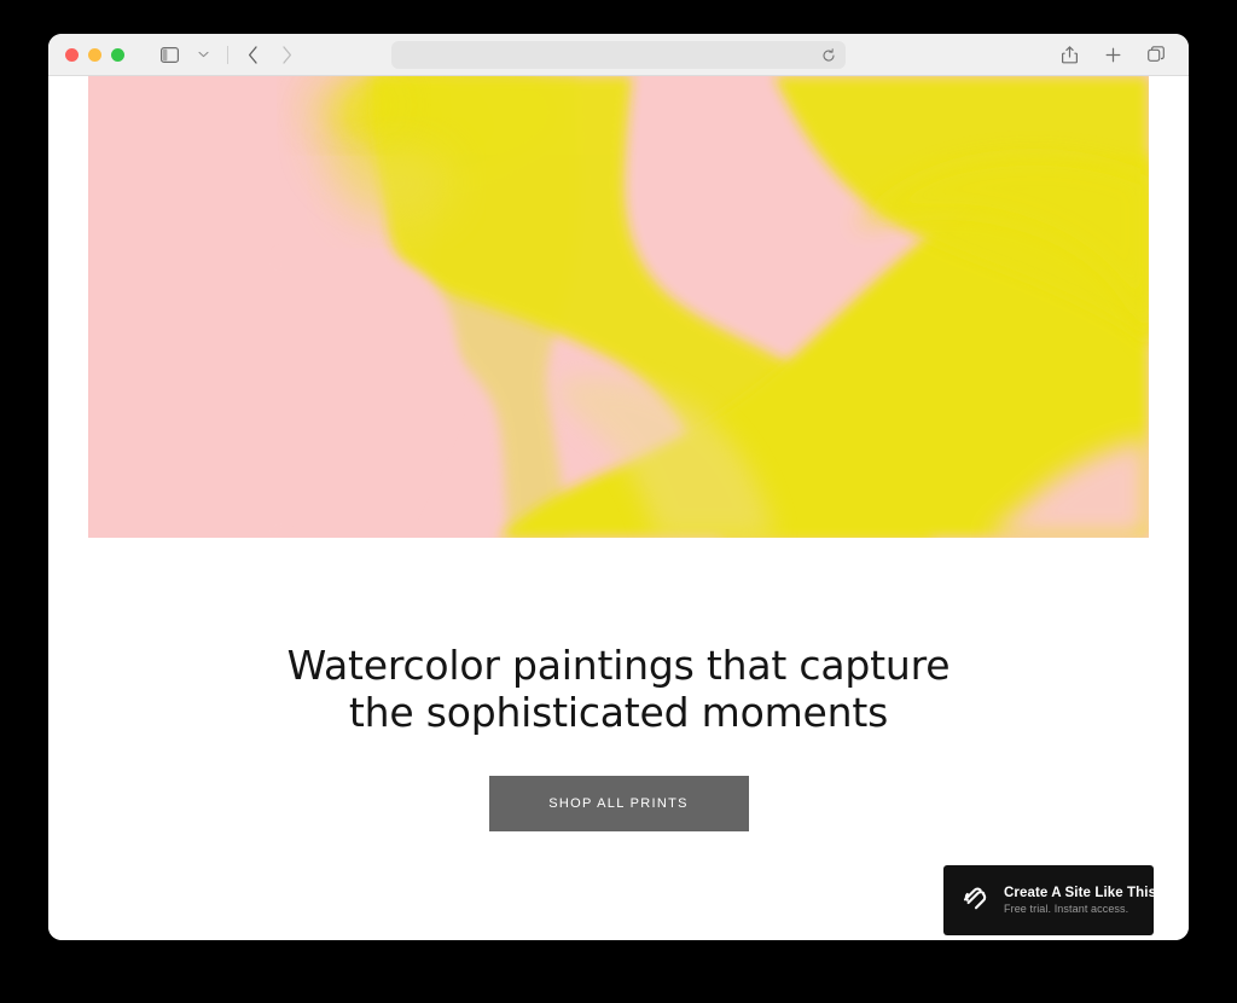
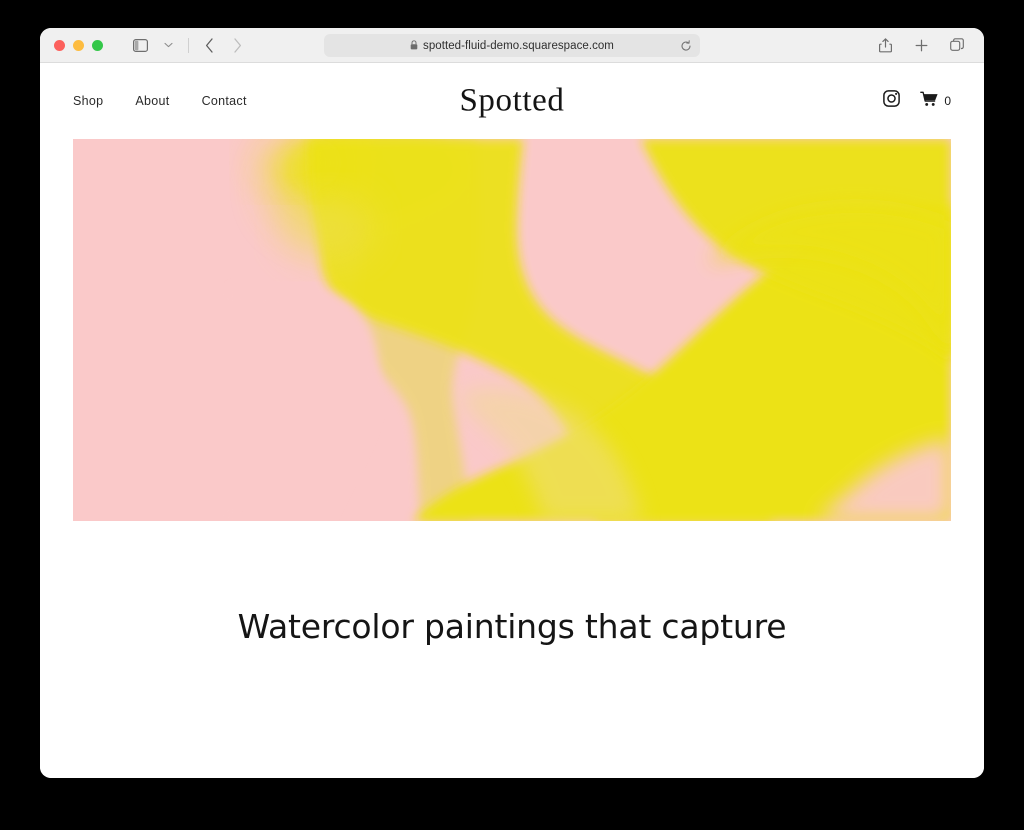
+ spotted-fluid-demo.squarespace.com
+ Shop
+ About
+ Contact
+ Spotted
+ 0
  Watercolor paintings that capture
- the sophisticated moments
- SHOP ALL PRINTS
- Create A Site Like This
- Free trial. Instant access.
